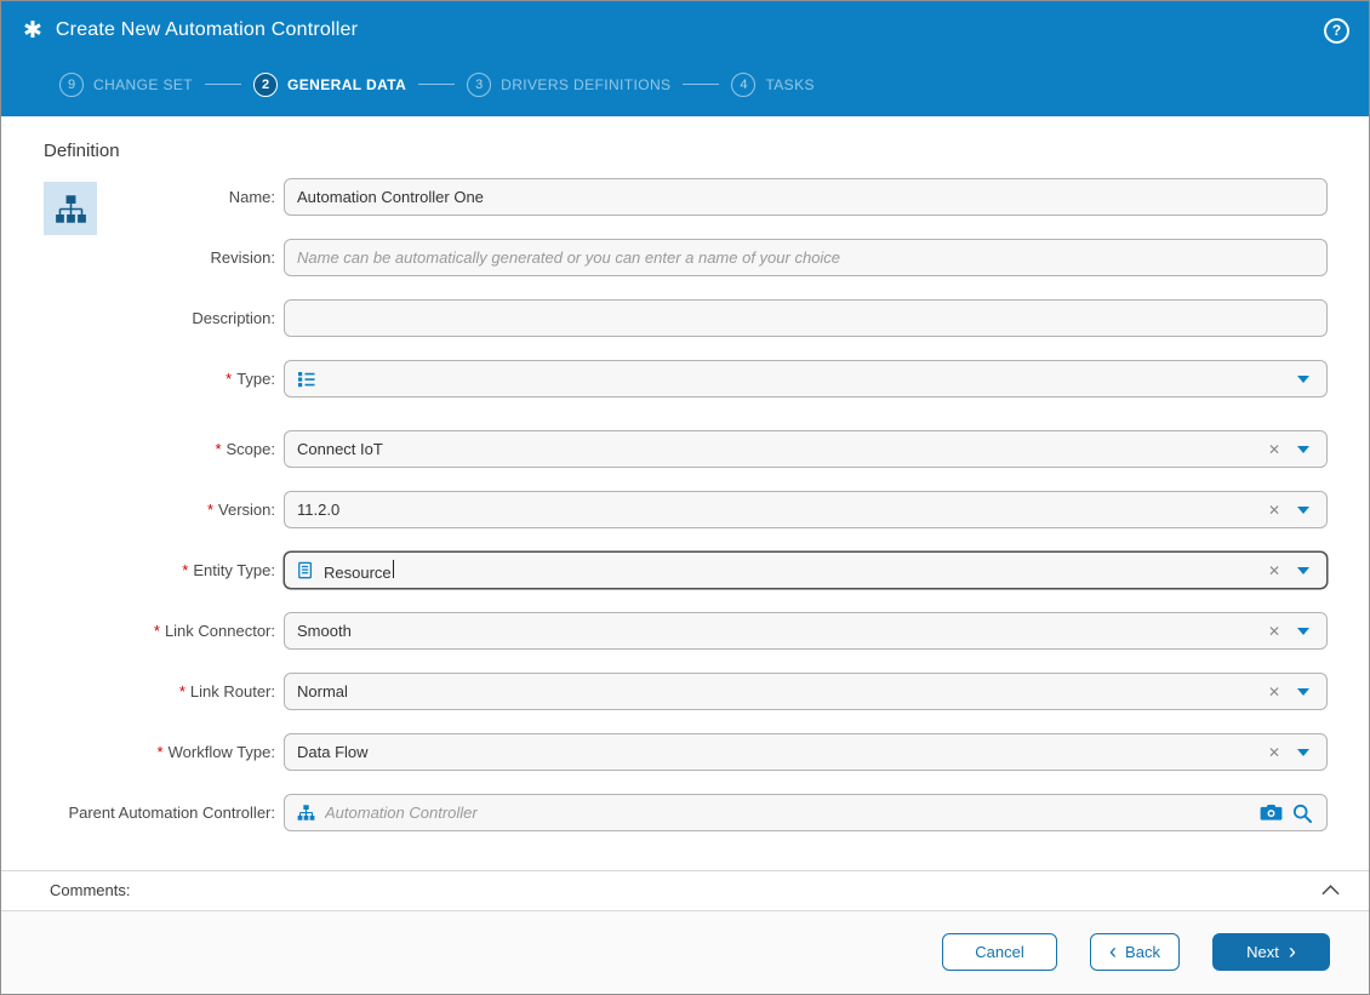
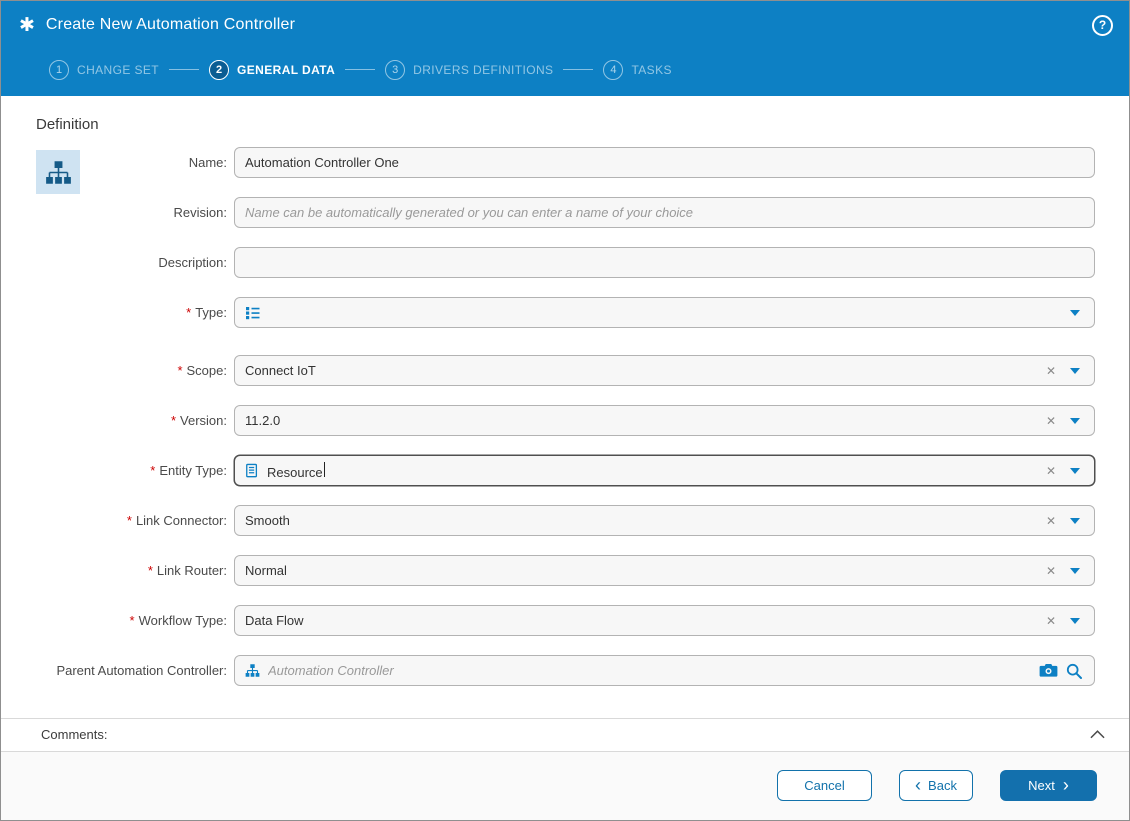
  ✱
  Create New Automation Controller
  ?
- 9
+ 1
  CHANGE SET
  2
  GENERAL DATA
  3
  DRIVERS DEFINITIONS
  4
  TASKS
  Definition
  Name:
  Automation Controller One
  Revision:
  Name can be automatically generated or you can enter a name of your choice
  Description:
  * Type:
  * Scope:
  Connect IoT
  ✕
  * Version:
  11.2.0
  ✕
  * Entity Type:
  Resource
  ✕
  * Link Connector:
  Smooth
  ✕
  * Link Router:
  Normal
  ✕
  * Workflow Type:
  Data Flow
  ✕
  Parent Automation Controller:
  Automation Controller
  Comments:
  Cancel
  ‹
  Back
  Next
  ›
